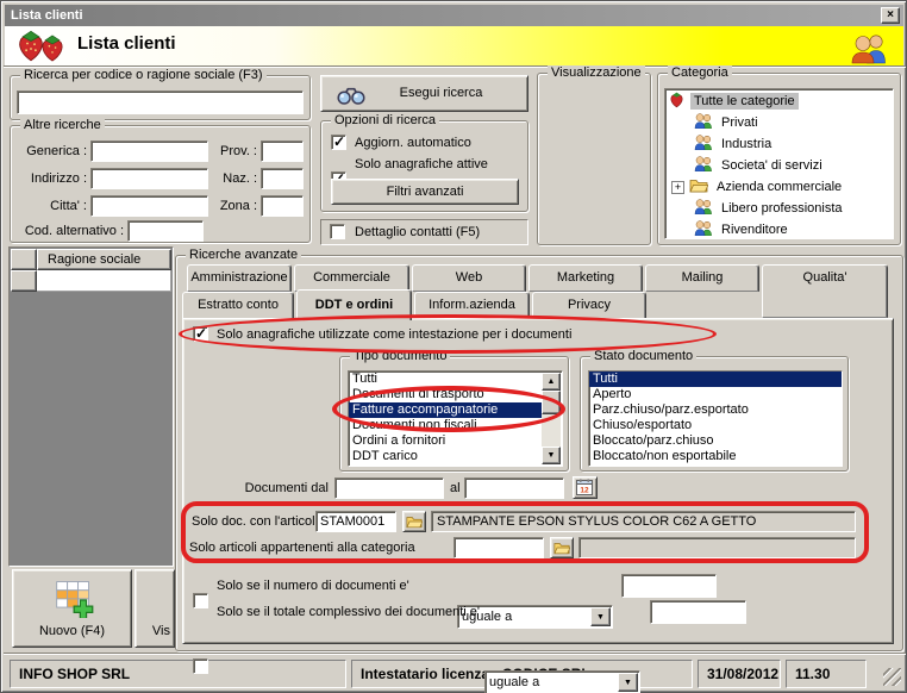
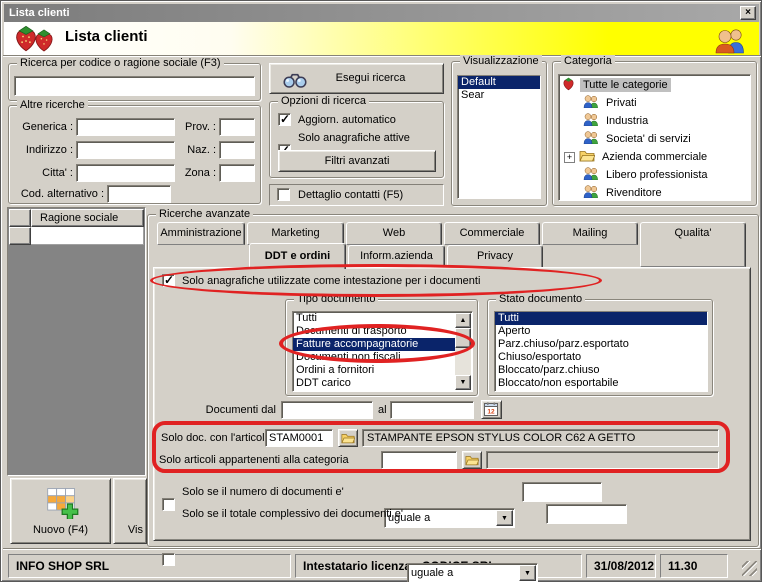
  Lista clienti
  ×
  Lista clienti
  Ricerca per codice o ragione sociale (F3)
  Altre ricerche
  Generica :
  Prov. :
  Indirizzo :
  Naz. :
  Citta' :
  Zona :
  Cod. alternativo :
  Esegui ricerca
  Opzioni di ricerca
  Aggiorn. automatico
  Solo anagrafiche attive
  Filtri avanzati
  Dettaglio contatti (F5)
  Visualizzazione
+ Default
+ Sear
  Categoria
  Tutte le categorie
  Privati
  Industria
  Societa' di servizi
  +
  Azienda commerciale
  Libero professionista
  Rivenditore
  Ragione sociale
  Nuovo (F4)
  Vis
  Ricerche avanzate
  Amministrazione
- Commerciale
+ Marketing
  Web
- Marketing
+ Commerciale
  Mailing
  Qualita'
- Estratto conto
  DDT e ordini
  Inform.azienda
  Privacy
  Solo anagrafiche utilizzate come intestazione per i documenti
  Tipo documento
  Tutti
  Documenti di trasporto
  Fatture accompagnatorie
  Documenti non fiscali
  Ordini a fornitori
  DDT carico
  Stato documento
  Tutti
  Aperto
  Parz.chiuso/parz.esportato
  Chiuso/esportato
  Bloccato/parz.chiuso
  Bloccato/non esportabile
  Documenti dal
  al
  Solo doc. con l'articol
  STAM0001
  STAMPANTE EPSON STYLUS COLOR C62 A GETTO
  Solo articoli appartenenti alla categoria
  Solo se il numero di documenti e'
  uguale a
  Solo se il totale complessivo dei documenti e'
  uguale a
  INFO SHOP SRL
  31/08/2012
  11.30
